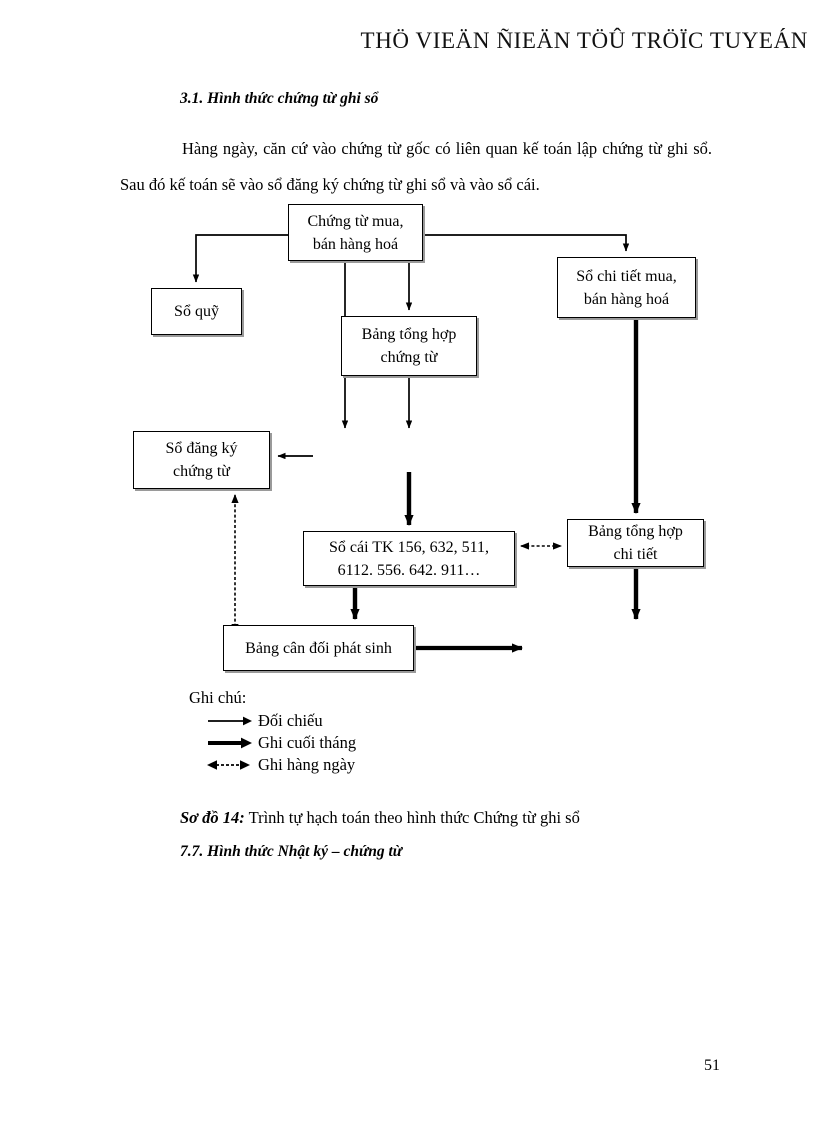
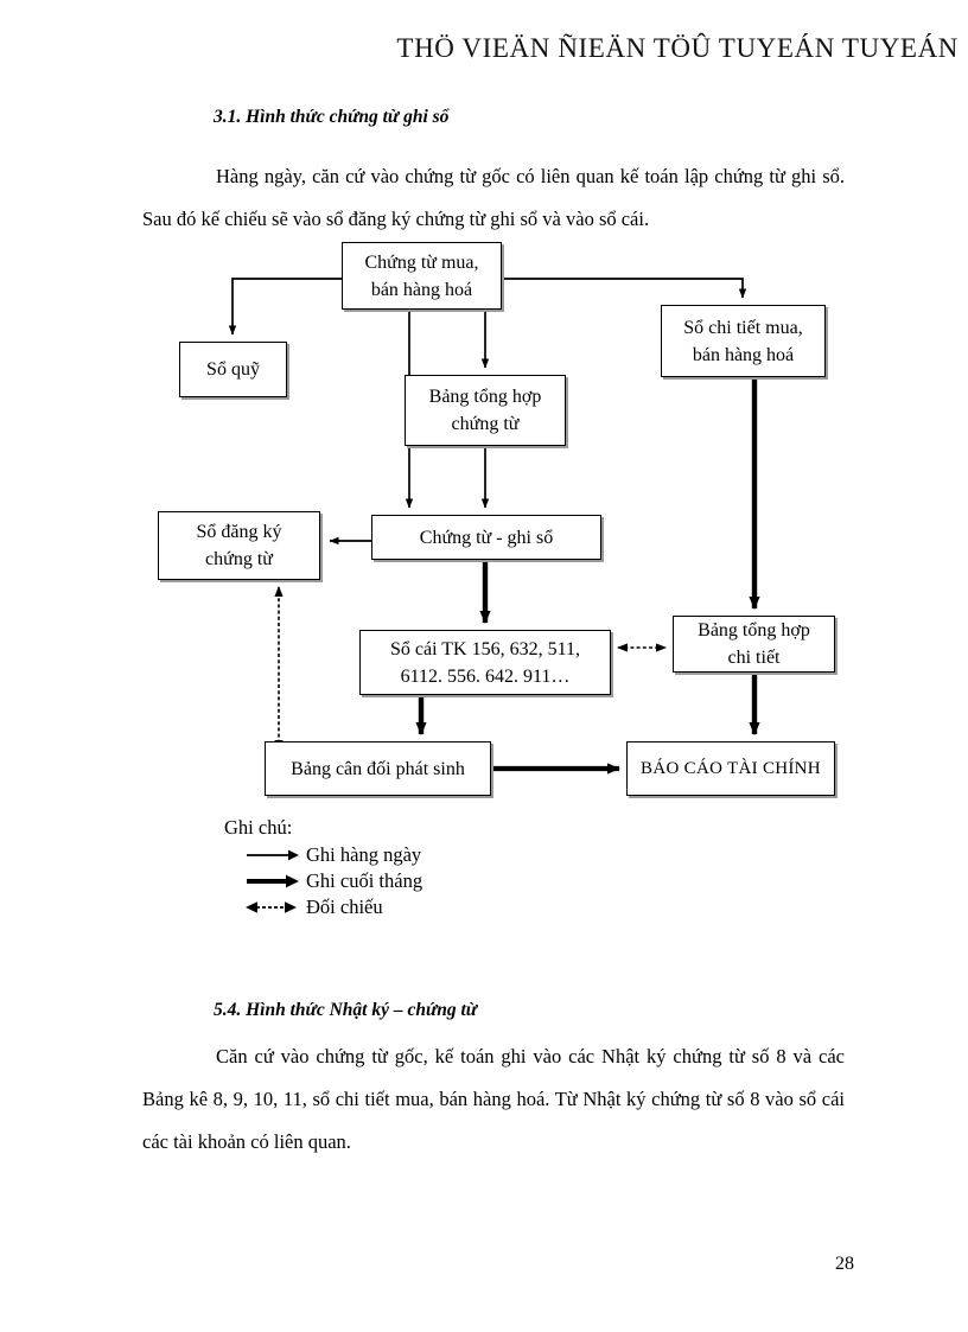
- THÖ VIEÄN ÑIEÄN TÖÛ TRÖÏC TUYEÁN
+ THÖ VIEÄN ÑIEÄN TÖÛ TUYEÁN TUYEÁN
  3.1. Hình thức chứng từ ghi sổ
- Hàng ngày, căn cứ vào chứng từ gốc có liên quan kế toán lập chứng từ ghi sổ. Sau đó kế toán sẽ vào sổ đăng ký chứng từ ghi sổ và vào sổ cái.
+ Hàng ngày, căn cứ vào chứng từ gốc có liên quan kế toán lập chứng từ ghi sổ. Sau đó kế chiếu sẽ vào sổ đăng ký chứng từ ghi sổ và vào sổ cái.
  Chứng từ mua,
  bán hàng hoá
  Sổ quỹ
  Sổ chi tiết mua,
  bán hàng hoá
  Bảng tổng hợp
  chứng từ
  Sổ đăng ký
  chứng từ
+ Chứng từ - ghi sổ
  Sổ cái TK 156, 632, 511,
  6112. 556. 642. 911…
  Bảng tổng hợp
  chi tiết
  Bảng cân đối phát sinh
+ BÁO CÁO TÀI CHÍNH
  Ghi chú:
- Đối chiếu
+ Ghi hàng ngày
  Ghi cuối tháng
- Ghi hàng ngày
+ Đối chiếu
- Sơ đồ 14: Trình tự hạch toán theo hình thức Chứng từ ghi sổ
- 7.7. Hình thức Nhật ký – chứng từ
+ 5.4. Hình thức Nhật ký – chứng từ
+ Căn cứ vào chứng từ gốc, kế toán ghi vào các Nhật ký chứng từ số 8 và các Bảng kê 8, 9, 10, 11, sổ chi tiết mua, bán hàng hoá. Từ Nhật ký chứng từ số 8 vào sổ cái các tài khoản có liên quan.
- 51
+ 28
